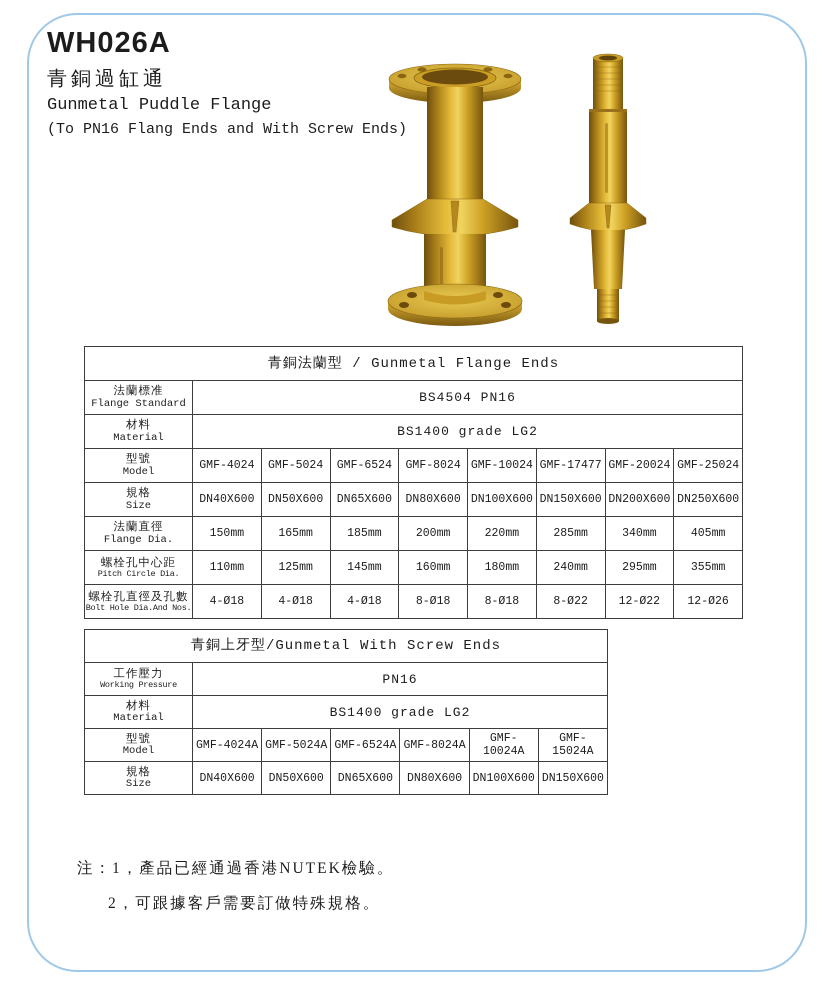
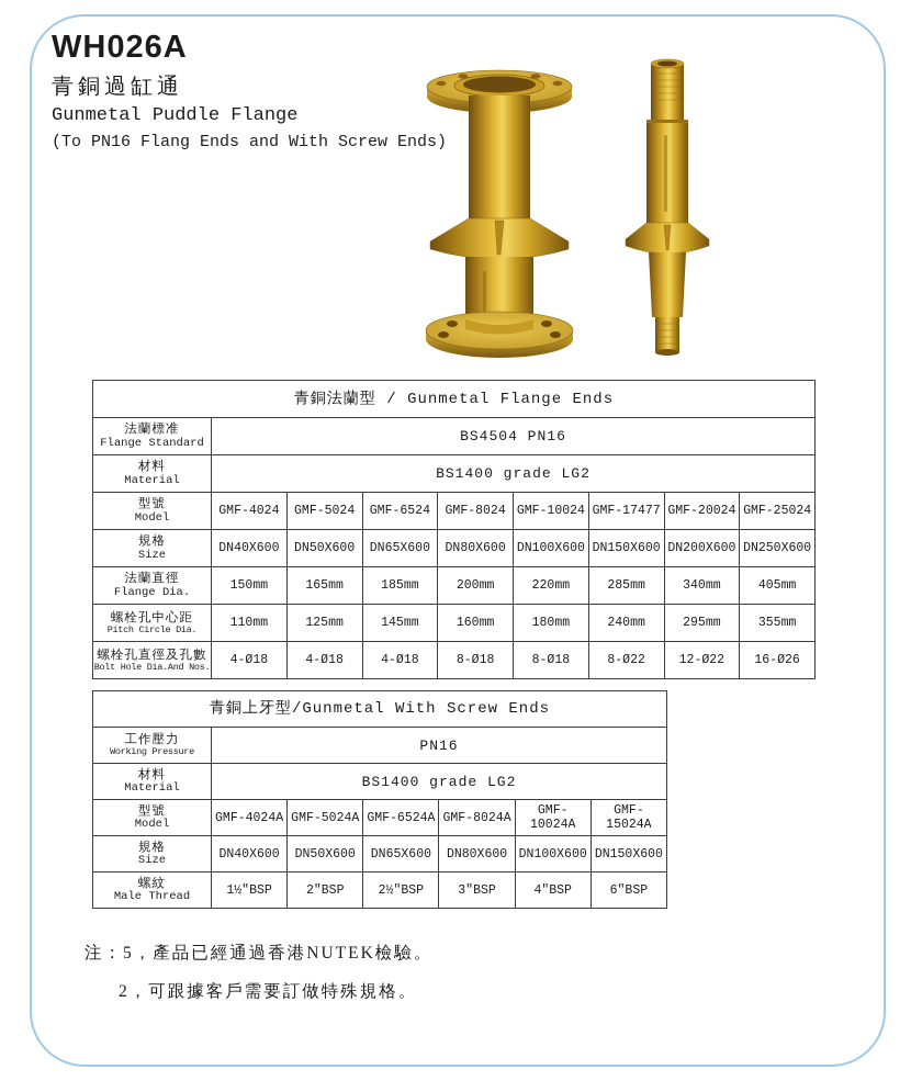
  WH026A
  青銅過缸通
  Gunmetal Puddle Flange
  (To PN16 Flang Ends and With Screw Ends)
  青銅法蘭型 / Gunmetal Flange Ends
  法蘭標准Flange Standard	BS4504 PN16
  材料Material	BS1400 grade LG2
  型號Model	GMF-4024	GMF-5024	GMF-6524	GMF-8024	GMF-10024	GMF-17477	GMF-20024	GMF-25024
  規格Size	DN40X600	DN50X600	DN65X600	DN80X600	DN100X600	DN150X600	DN200X600	DN250X600
  法蘭直徑Flange Dia.	150mm	165mm	185mm	200mm	220mm	285mm	340mm	405mm
  螺栓孔中心距Pitch Circle Dia.	110mm	125mm	145mm	160mm	180mm	240mm	295mm	355mm
- 螺栓孔直徑及孔數Bolt Hole Dia.And Nos.	4-Ø18	4-Ø18	4-Ø18	8-Ø18	8-Ø18	8-Ø22	12-Ø22	12-Ø26
+ 螺栓孔直徑及孔數Bolt Hole Dia.And Nos.	4-Ø18	4-Ø18	4-Ø18	8-Ø18	8-Ø18	8-Ø22	12-Ø22	16-Ø26
  青銅上牙型/Gunmetal With Screw Ends
  工作壓力Working Pressure	PN16
  材料Material	BS1400 grade LG2
  型號Model	GMF-4024A	GMF-5024A	GMF-6524A	GMF-8024A	GMF-10024A	GMF-15024A
  規格Size	DN40X600	DN50X600	DN65X600	DN80X600	DN100X600	DN150X600
+ 螺紋Male Thread	1½″BSP	2″BSP	2½″BSP	3″BSP	4″BSP	6″BSP
- 注：1，產品已經通過香港NUTEK檢驗。
+ 注：5，產品已經通過香港NUTEK檢驗。
  2，可跟據客戶需要訂做特殊規格。
